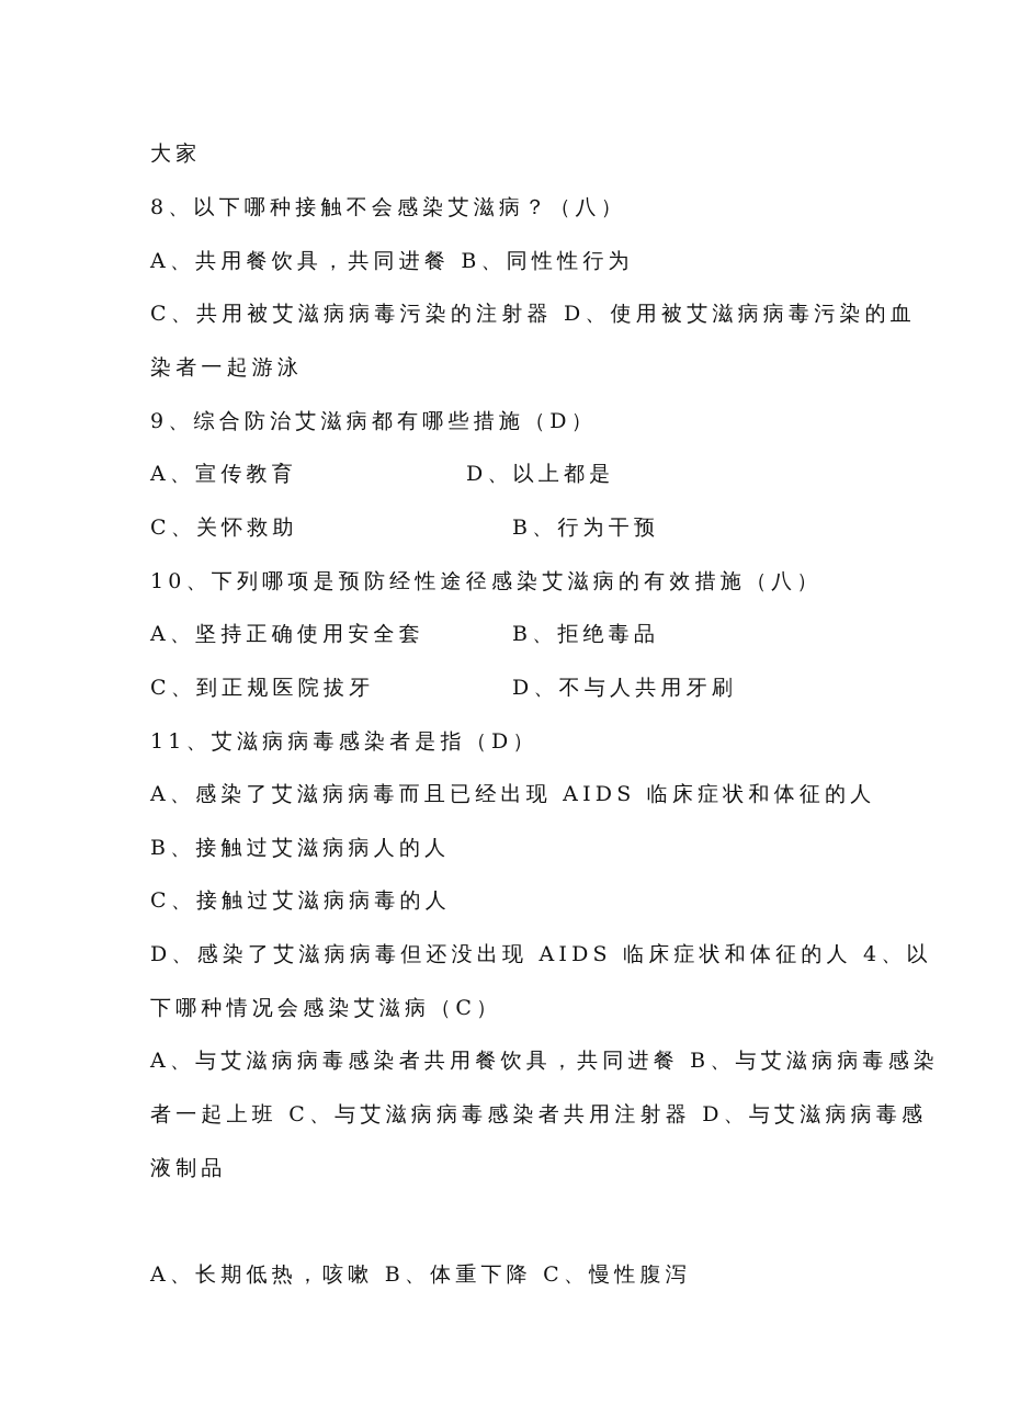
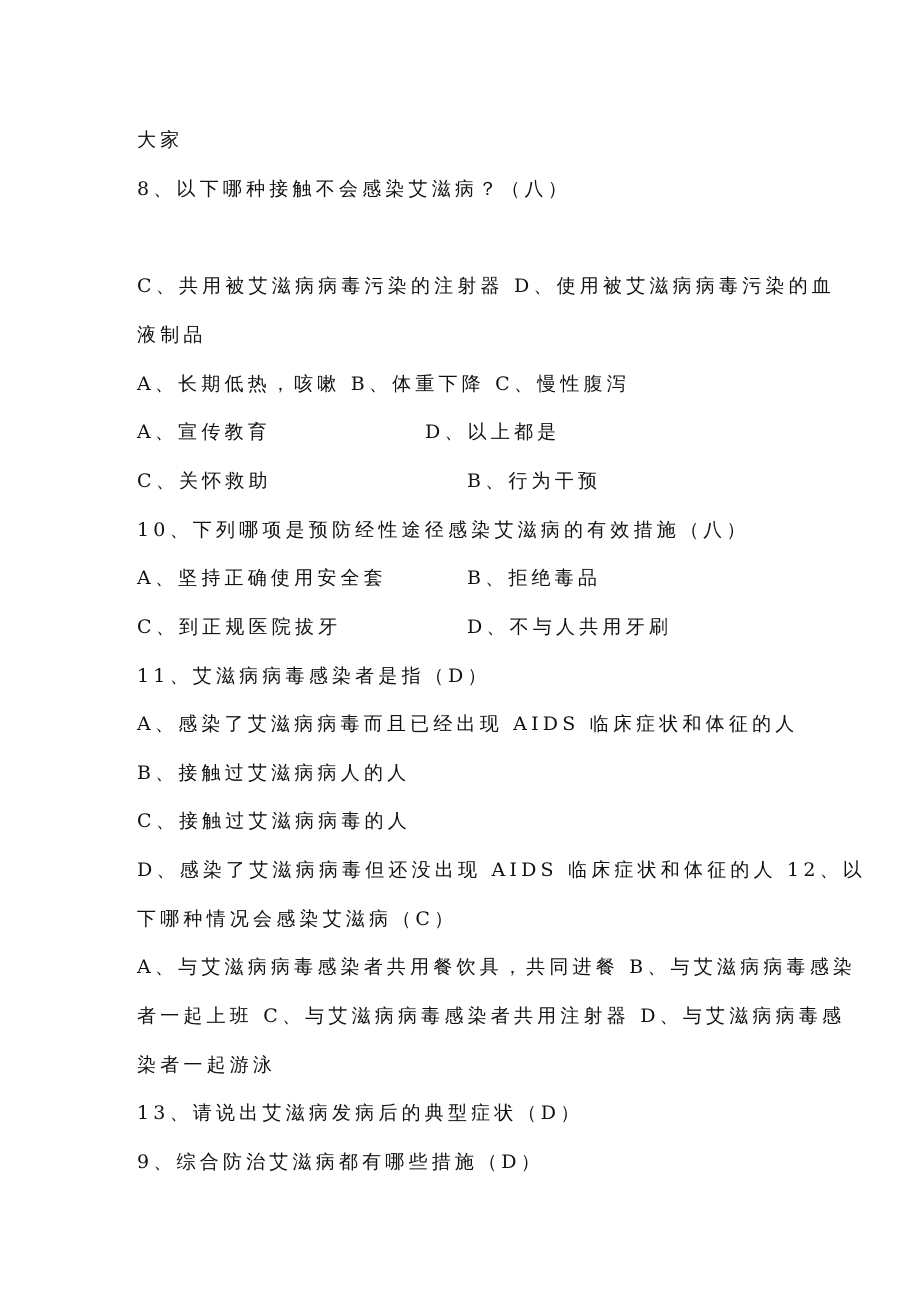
  大家
  8、以下哪种接触不会感染艾滋病？（八）
- A、共用餐饮具，共同进餐 B、同性性行为
  C、共用被艾滋病病毒污染的注射器 D、使用被艾滋病病毒污染的血
- 染者一起游泳
+ 液制品
- 9、综合防治艾滋病都有哪些措施（D）
+ A、长期低热，咳嗽 B、体重下降 C、慢性腹泻
  A、宣传教育
  D、以上都是
  C、关怀救助
  B、行为干预
  10、下列哪项是预防经性途径感染艾滋病的有效措施（八）
  A、坚持正确使用安全套
  B、拒绝毒品
  C、到正规医院拔牙
  D、不与人共用牙刷
  11、艾滋病病毒感染者是指（D）
  A、感染了艾滋病病毒而且已经出现 AIDS 临床症状和体征的人
  B、接触过艾滋病病人的人
  C、接触过艾滋病病毒的人
- D、感染了艾滋病病毒但还没出现 AIDS 临床症状和体征的人 4、以
+ D、感染了艾滋病病毒但还没出现 AIDS 临床症状和体征的人 12、以
  下哪种情况会感染艾滋病（C）
  A、与艾滋病病毒感染者共用餐饮具，共同进餐 B、与艾滋病病毒感染
  者一起上班 C、与艾滋病病毒感染者共用注射器 D、与艾滋病病毒感
- 液制品
+ 染者一起游泳
+ 13、请说出艾滋病发病后的典型症状（D）
- A、长期低热，咳嗽 B、体重下降 C、慢性腹泻
+ 9、综合防治艾滋病都有哪些措施（D）
